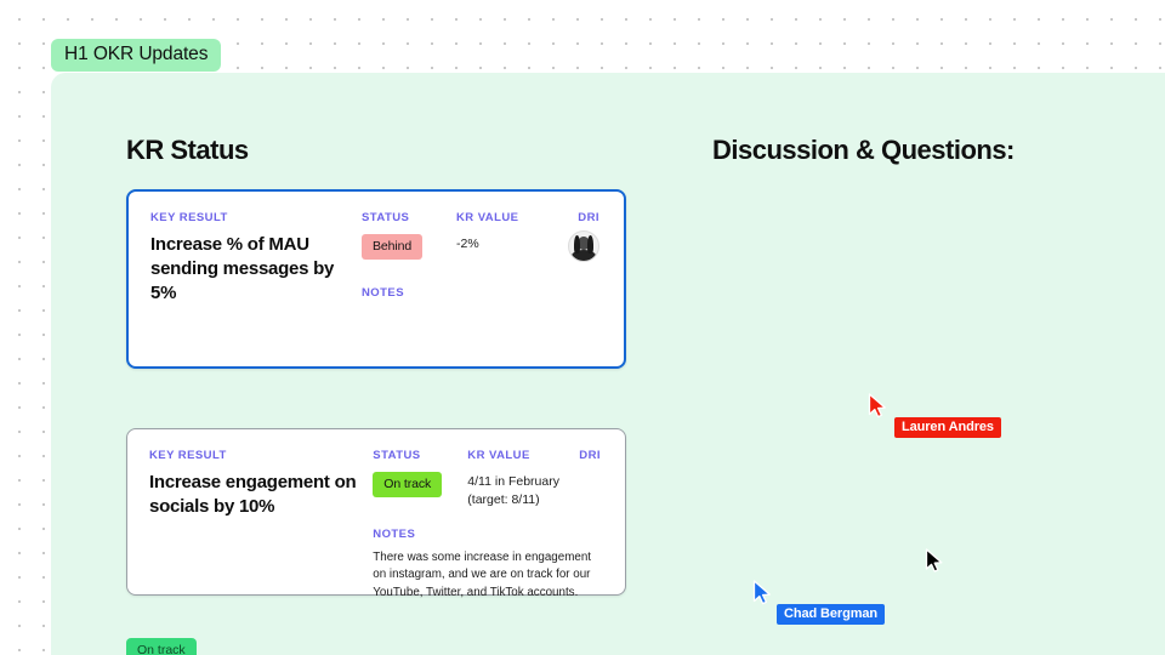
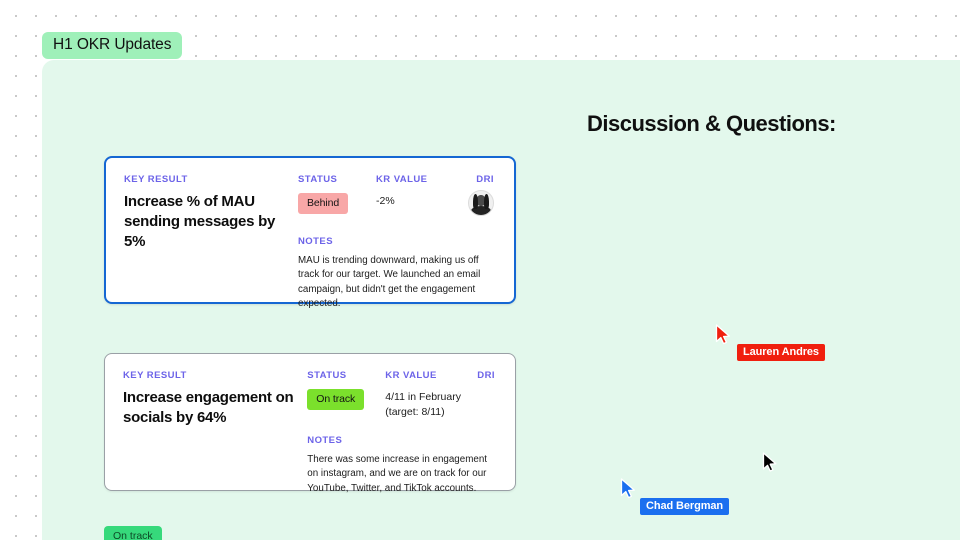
  H1 OKR Updates
- KR Status
  Discussion & Questions:
  KEY RESULT
  Increase % of MAU sending messages by 5%
  STATUS
  Behind
  KR VALUE
  -2%
  DRI
  NOTES
+ MAU is trending downward, making us off track for our target. We launched an email campaign, but didn't get the engagement expected.
  KEY RESULT
- Increase engagement on socials by 10%
+ Increase engagement on socials by 64%
  STATUS
  On track
  KR VALUE
  4/11 in February (target: 8/11)
  DRI
  NOTES
  There was some increase in engagement on instagram, and we are on track for our YouTube, Twitter, and TikTok accounts.
  On track
  Lauren Andres
  Chad Bergman
